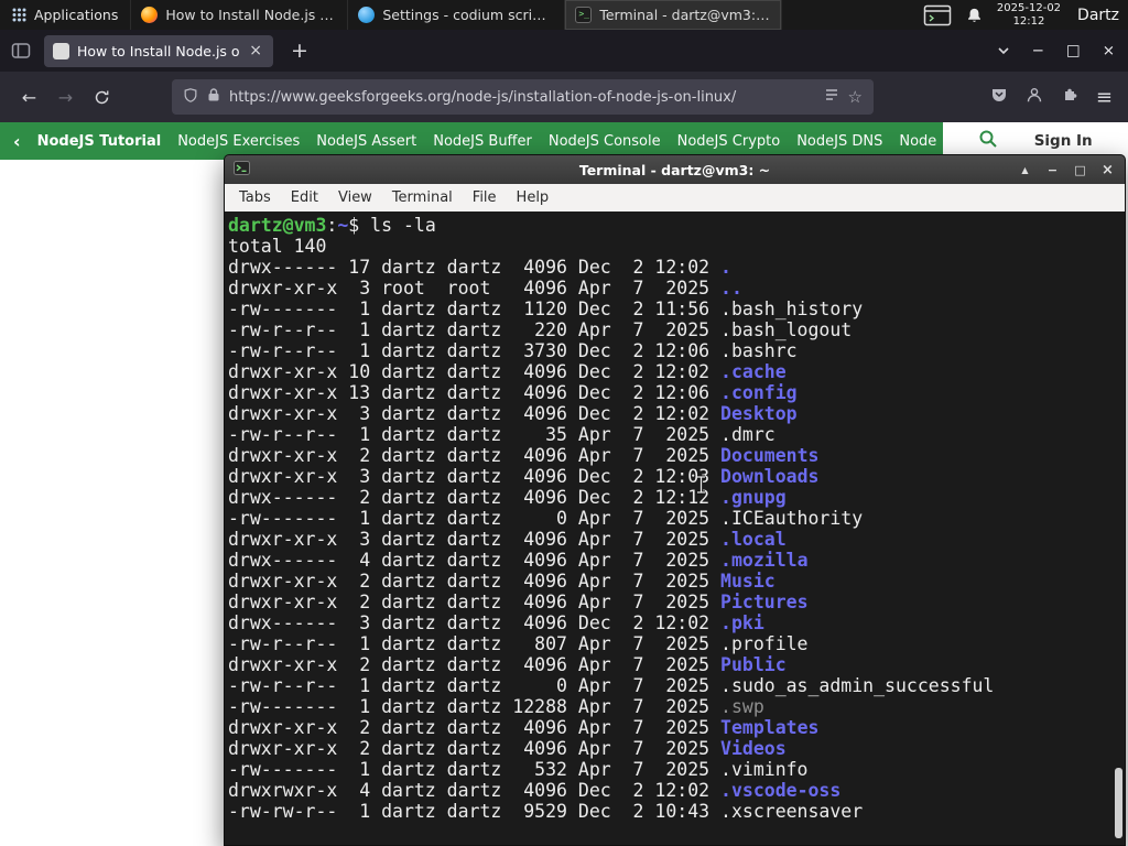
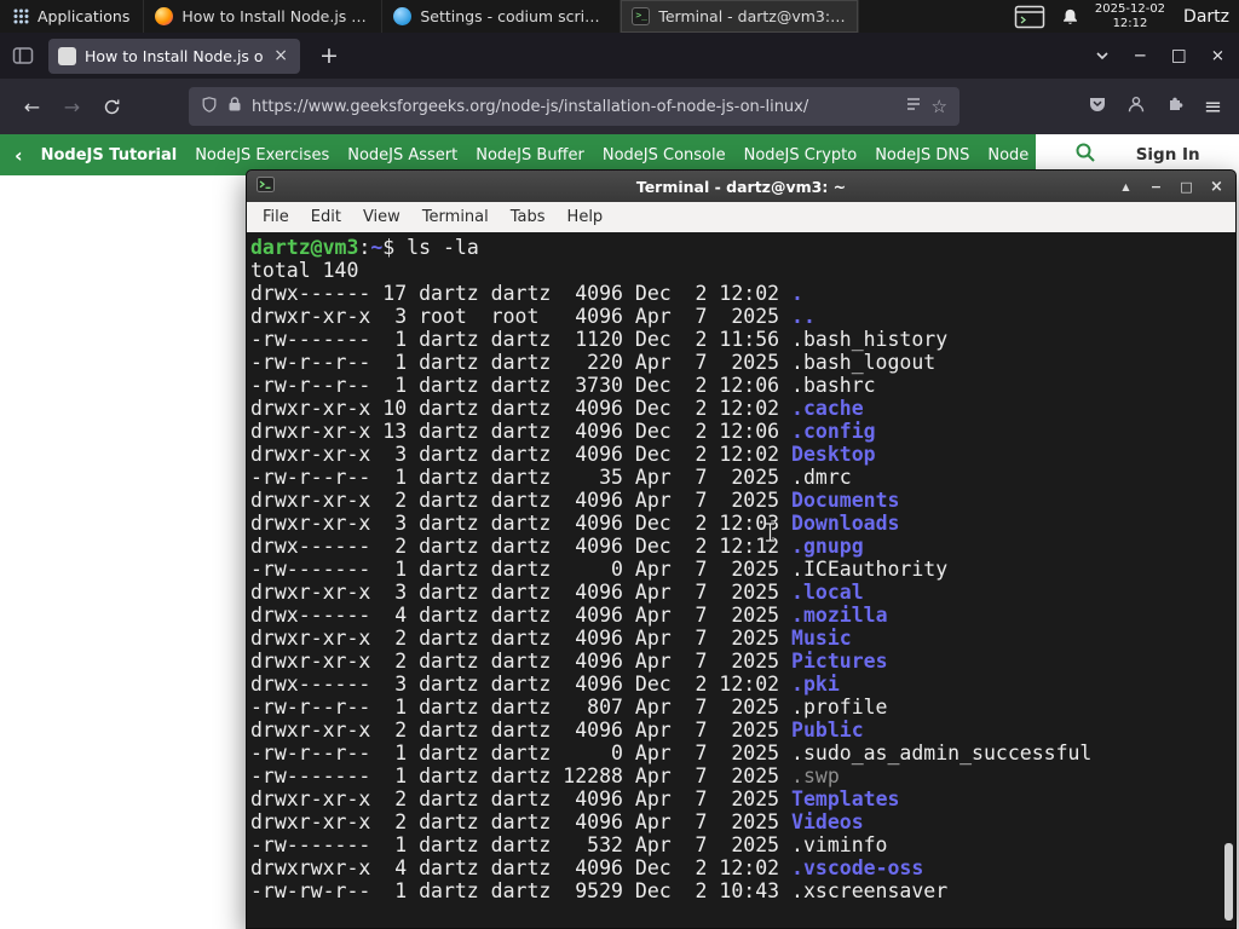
  Applications
  How to Install Node.js o..
  Settings - codium script..
  Terminal - dartz@vm3: ~
  2025-12-02
  12:12
  Dartz
  How to Install Node.js o
  ×
  +
  −
  □
  ×
  ←
  →
  https://www.geeksforgeeks.org/node-js/installation-of-node-js-on-linux/
  ☆
  ≡
  ‹
  NodeJS Tutorial
  NodeJS Exercises
  NodeJS Assert
  NodeJS Buffer
  NodeJS Console
  NodeJS Crypto
  NodeJS DNS
  Node
  Sign In
  Terminal - dartz@vm3: ~
  ▲
  −
  □
  ×
- Tabs
+ File
  Edit
  View
  Terminal
- File
+ Tabs
  Help
  dartz@vm3:~$ ls -la
  total 140
  drwx------ 17 dartz dartz 4096 Dec 2 12:02 .
  drwxr-xr-x 3 root root 4096 Apr 7 2025 ..
  -rw------- 1 dartz dartz 1120 Dec 2 11:56 .bash_history
  -rw-r--r-- 1 dartz dartz 220 Apr 7 2025 .bash_logout
  -rw-r--r-- 1 dartz dartz 3730 Dec 2 12:06 .bashrc
  drwxr-xr-x 10 dartz dartz 4096 Dec 2 12:02 .cache
  drwxr-xr-x 13 dartz dartz 4096 Dec 2 12:06 .config
  drwxr-xr-x 3 dartz dartz 4096 Dec 2 12:02 Desktop
  -rw-r--r-- 1 dartz dartz 35 Apr 7 2025 .dmrc
  drwxr-xr-x 2 dartz dartz 4096 Apr 7 2025 Documents
  drwxr-xr-x 3 dartz dartz 4096 Dec 2 12:0 Downloads
  drwx------ 2 dartz dartz 4096 Dec 2 12:12 .gnupg
  -rw------- 1 dartz dartz 0 Apr 7 2025 .ICEauthority
  drwxr-xr-x 3 dartz dartz 4096 Apr 7 2025 .local
  drwx------ 4 dartz dartz 4096 Apr 7 2025 .mozilla
  drwxr-xr-x 2 dartz dartz 4096 Apr 7 2025 Music
  drwxr-xr-x 2 dartz dartz 4096 Apr 7 2025 Pictures
  drwx------ 3 dartz dartz 4096 Dec 2 12:02 .pki
  -rw-r--r-- 1 dartz dartz 807 Apr 7 2025 .profile
  drwxr-xr-x 2 dartz dartz 4096 Apr 7 2025 Public
  -rw-r--r-- 1 dartz dartz 0 Apr 7 2025 .sudo_as_admin_successful
  -rw------- 1 dartz dartz 12288 Apr 7 2025 .swp
  drwxr-xr-x 2 dartz dartz 4096 Apr 7 2025 Templates
  drwxr-xr-x 2 dartz dartz 4096 Apr 7 2025 Videos
  -rw------- 1 dartz dartz 532 Apr 7 2025 .viminfo
  drwxrwxr-x 4 dartz dartz 4096 Dec 2 12:02 .vscode-oss
  -rw-rw-r-- 1 dartz dartz 9529 Dec 2 10:43 .xscreensaver
